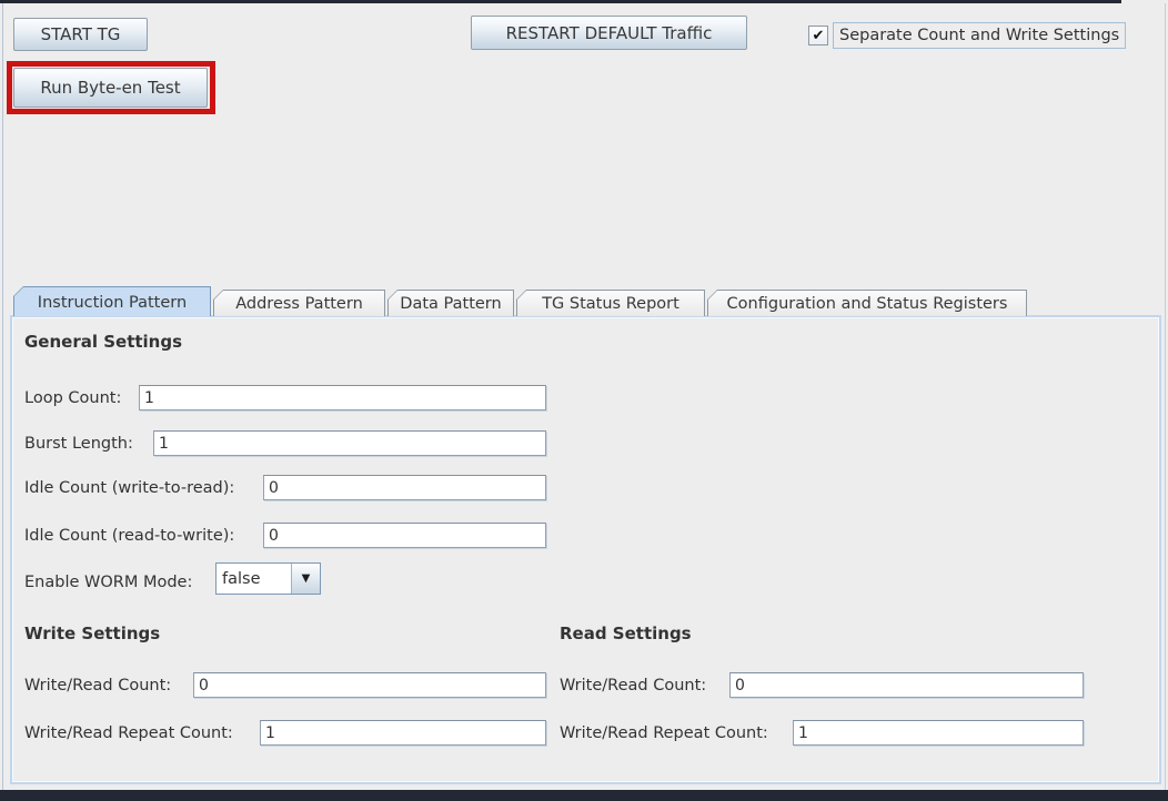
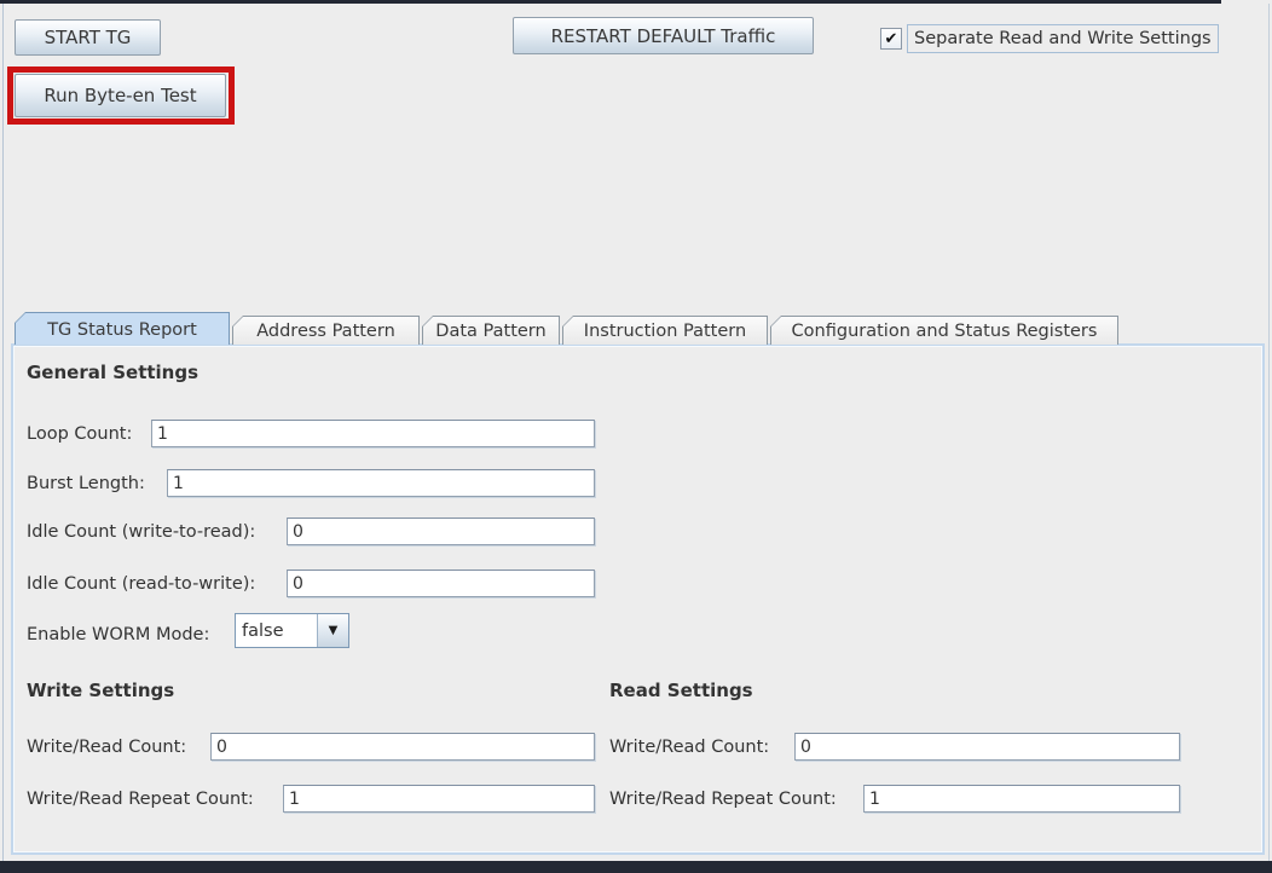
  START TG
  RESTART DEFAULT Traffic
  Run Byte-en Test
  ✔
- Separate Count and Write Settings
+ Separate Read and Write Settings
- Instruction Pattern
+ TG Status Report
  Address Pattern
  Data Pattern
- TG Status Report
+ Instruction Pattern
  Configuration and Status Registers
  General Settings
  Loop Count:
  1
  Burst Length:
  1
  Idle Count (write-to-read):
  0
  Idle Count (read-to-write):
  0
  Enable WORM Mode:
  false
  ▼
  Write Settings
  Read Settings
  Write/Read Count:
  0
  Write/Read Repeat Count:
  1
  Write/Read Count:
  0
  Write/Read Repeat Count:
  1
